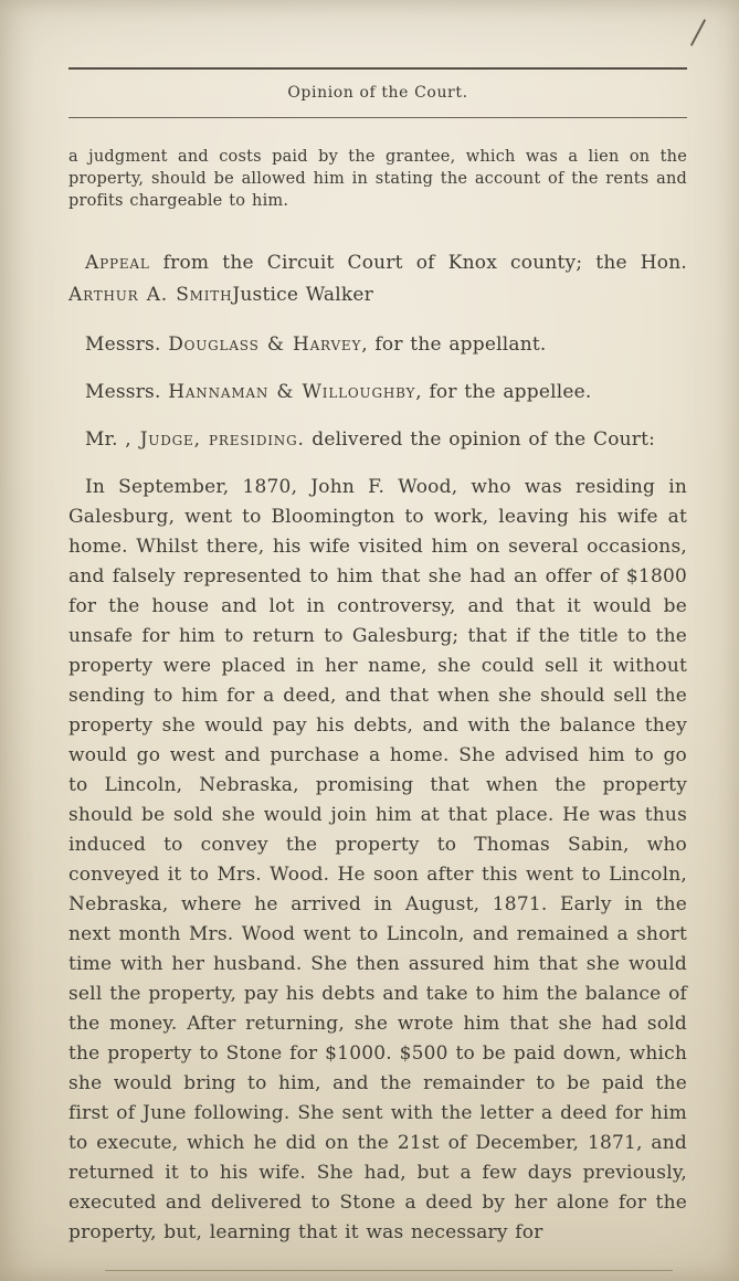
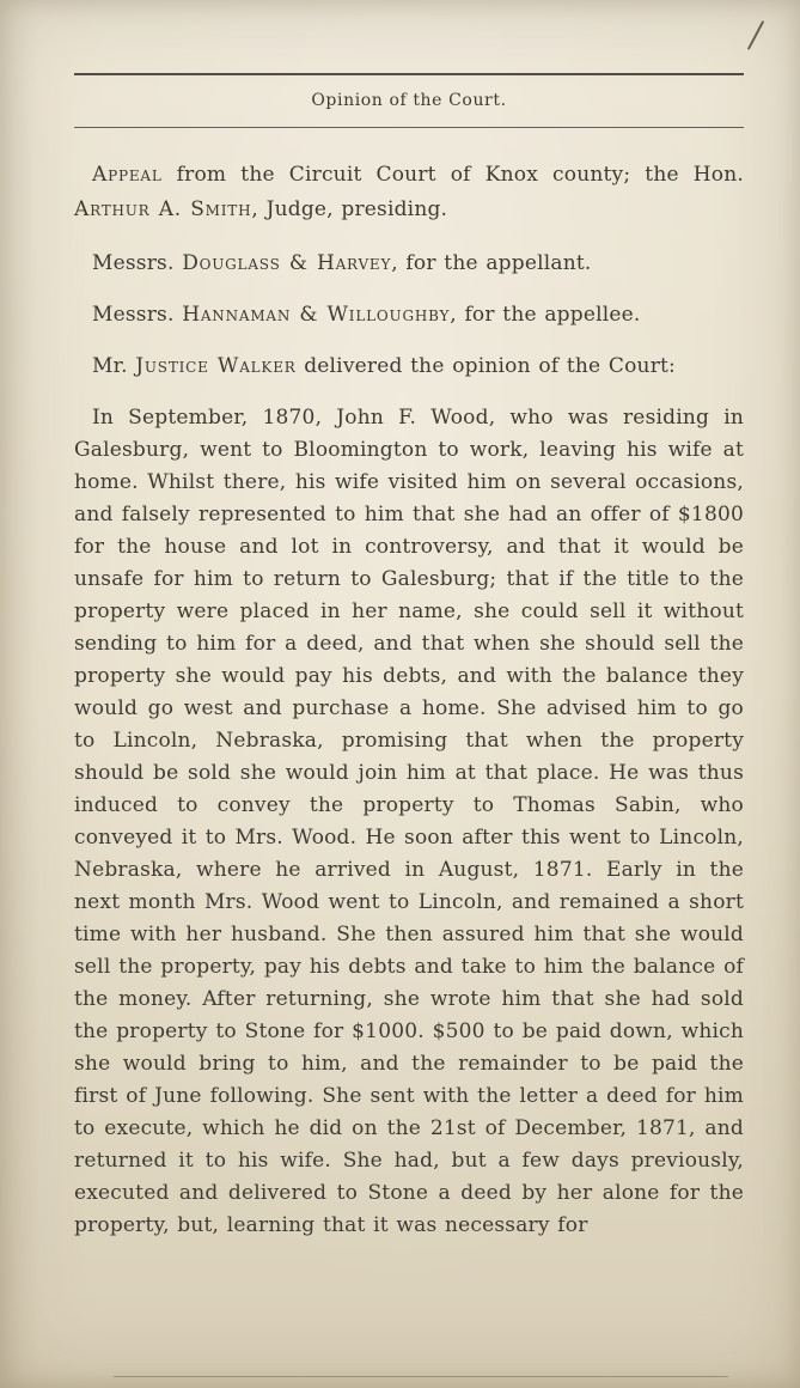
  Opinion of the Court.
- a judgment and costs paid by the grantee, which was a lien on the property, should be allowed him in stating the account of the rents and profits chargeable to him.
- Appeal from the Circuit Court of Knox county; the Hon. Arthur A. SmithJustice Walker
+ Appeal from the Circuit Court of Knox county; the Hon. Arthur A. Smith, Judge, presiding.
  Messrs. Douglass & Harvey, for the appellant.
  Messrs. Hannaman & Willoughby, for the appellee.
- Mr. , Judge, presiding. delivered the opinion of the Court:
+ Mr. Justice Walker delivered the opinion of the Court:
  In September, 1870, John F. Wood, who was residing in Galesburg, went to Bloomington to work, leaving his wife at home. Whilst there, his wife visited him on several occasions, and falsely represented to him that she had an offer of $1800 for the house and lot in controversy, and that it would be unsafe for him to return to Galesburg; that if the title to the property were placed in her name, she could sell it without sending to him for a deed, and that when she should sell the property she would pay his debts, and with the balance they would go west and purchase a home. She advised him to go to Lincoln, Nebraska, promising that when the property should be sold she would join him at that place. He was thus induced to convey the property to Thomas Sabin, who conveyed it to Mrs. Wood. He soon after this went to Lincoln, Nebraska, where he arrived in August, 1871. Early in the next month Mrs. Wood went to Lincoln, and remained a short time with her husband. She then assured him that she would sell the property, pay his debts and take to him the balance of the money. After returning, she wrote him that she had sold the property to Stone for $1000. $500 to be paid down, which she would bring to him, and the remainder to be paid the first of June following. She sent with the letter a deed for him to execute, which he did on the 21st of December, 1871, and returned it to his wife. She had, but a few days previously, executed and delivered to Stone a deed by her alone for the property, but, learning that it was necessary for
